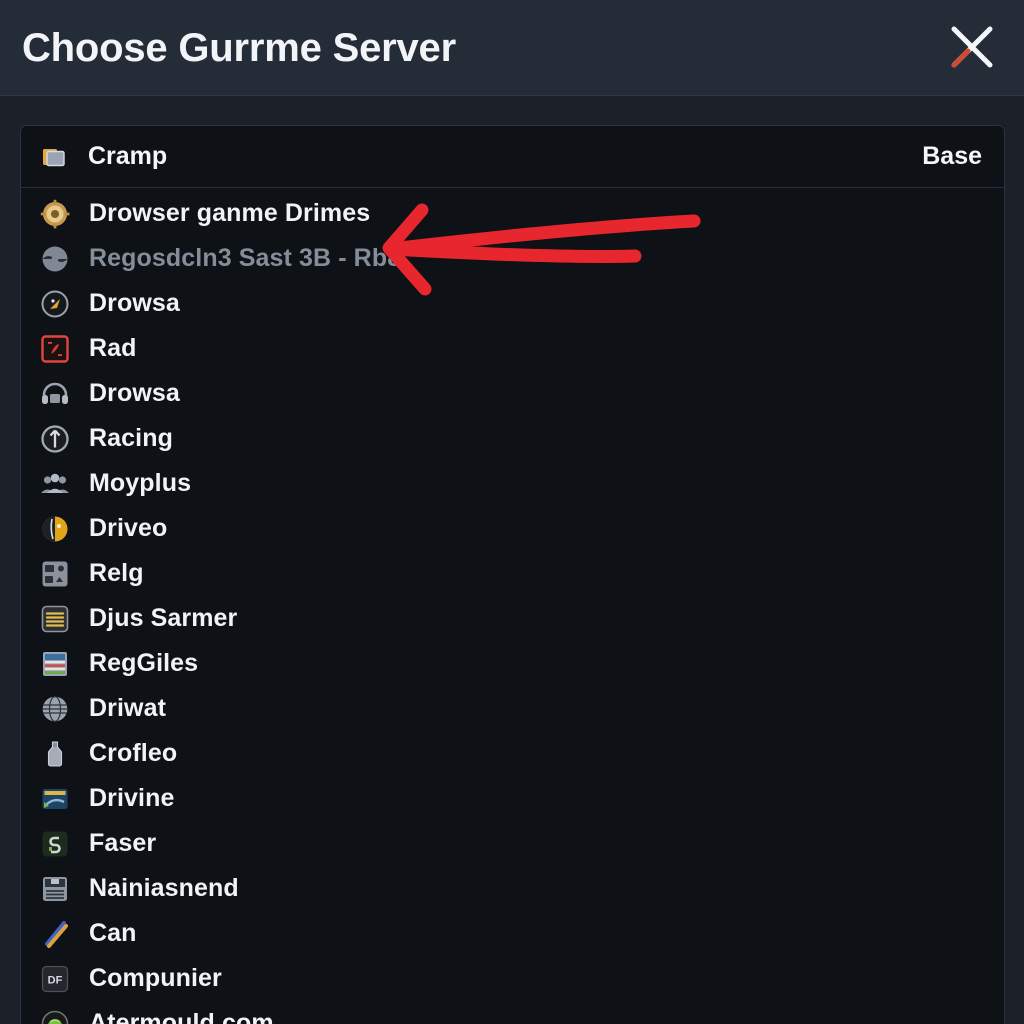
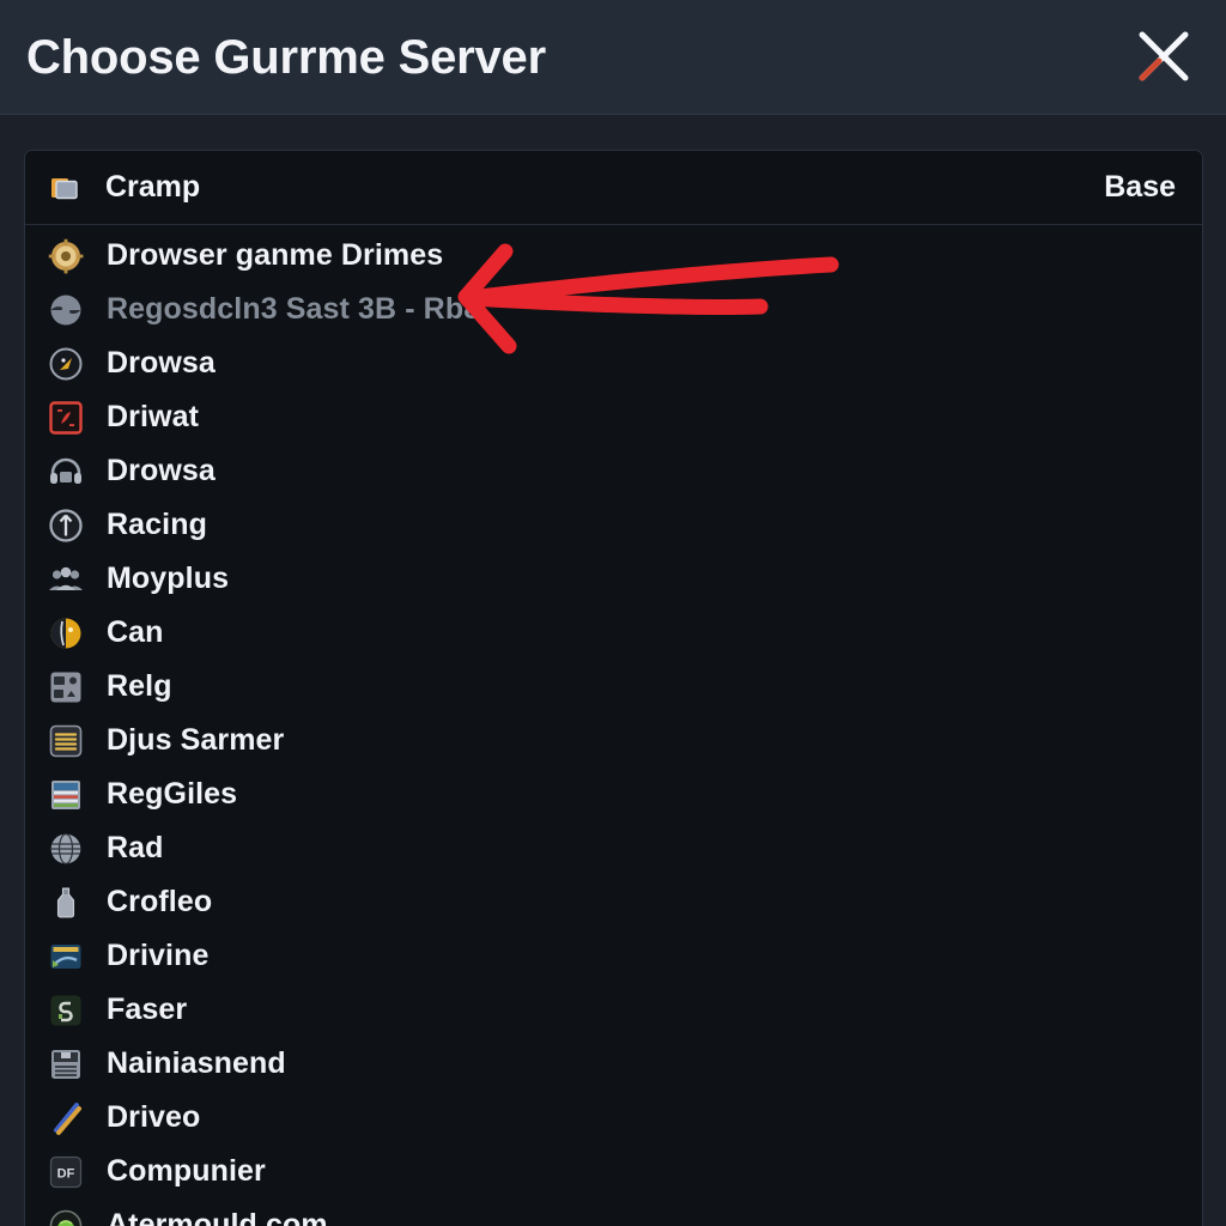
  Choose Gurrme Server
  Cramp
  Base
  Drowser ganme Drimes
  Regosdcln3 Sast 3B - Rb
  Drowsa
- Rad
+ Driwat
  Drowsa
  Racing
  Moyplus
- Driveo
+ Can
  Relg
  Djus Sarmer
  RegGiles
- Driwat
+ Rad
  Crofleo
  Drivine
  Faser
  Nainiasnend
- Can
+ Driveo
  DF
  Compunier
  Atermould.com
